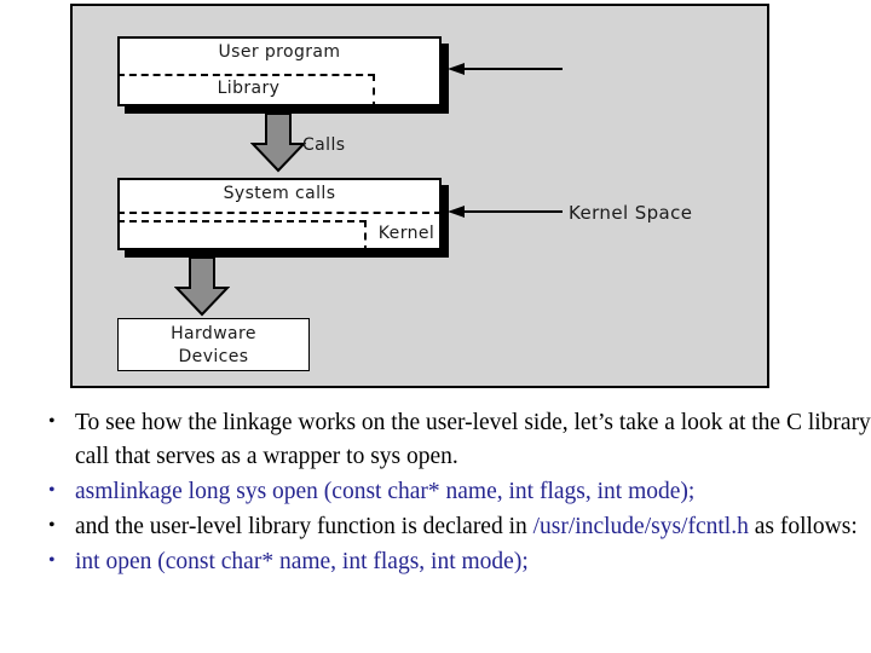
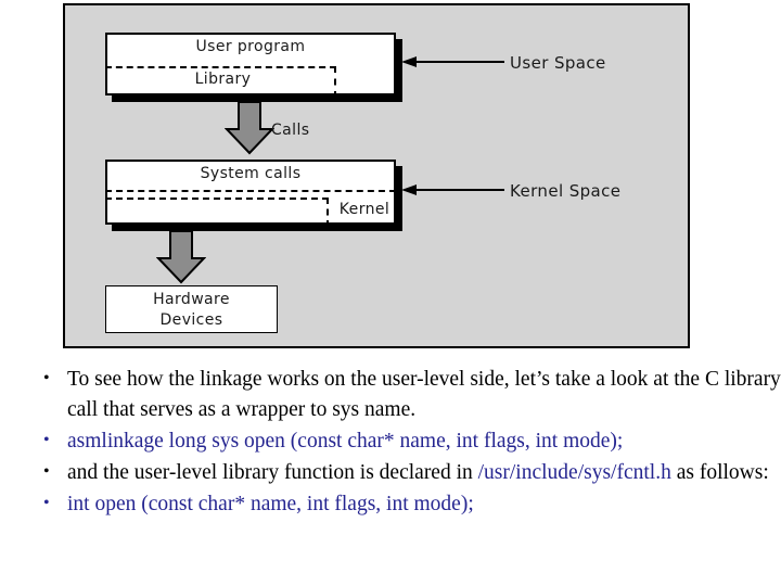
  User program
  Library
  Calls
  System calls
  Kernel
  Hardware
  Devices
+ User Space
  Kernel Space
- To see how the linkage works on the user-level side, let’s take a look at the C library call that serves as a wrapper to sys open.
+ To see how the linkage works on the user-level side, let’s take a look at the C library call that serves as a wrapper to sys name.
  asmlinkage long sys open (const char* name, int flags, int mode);
  and the user-level library function is declared in /usr/include/sys/fcntl.h as follows:
  int open (const char* name, int flags, int mode);
